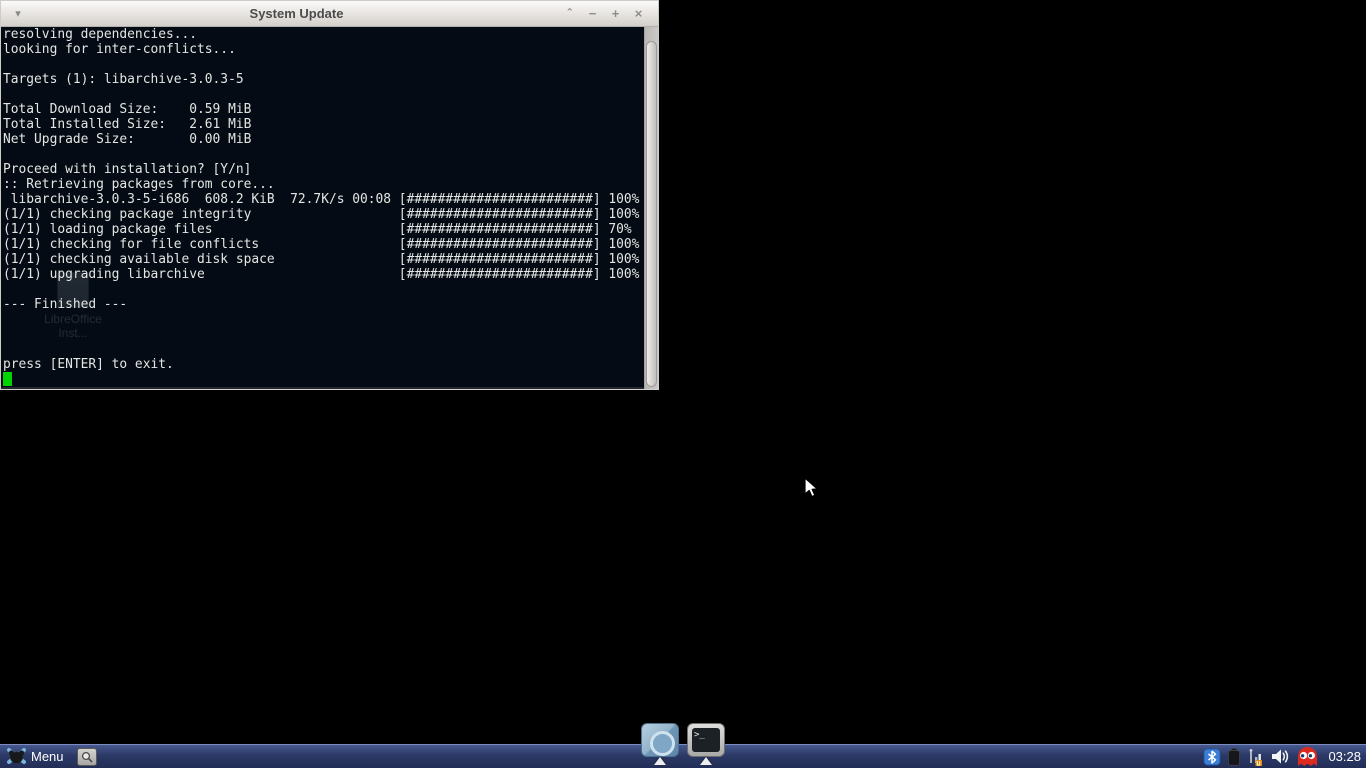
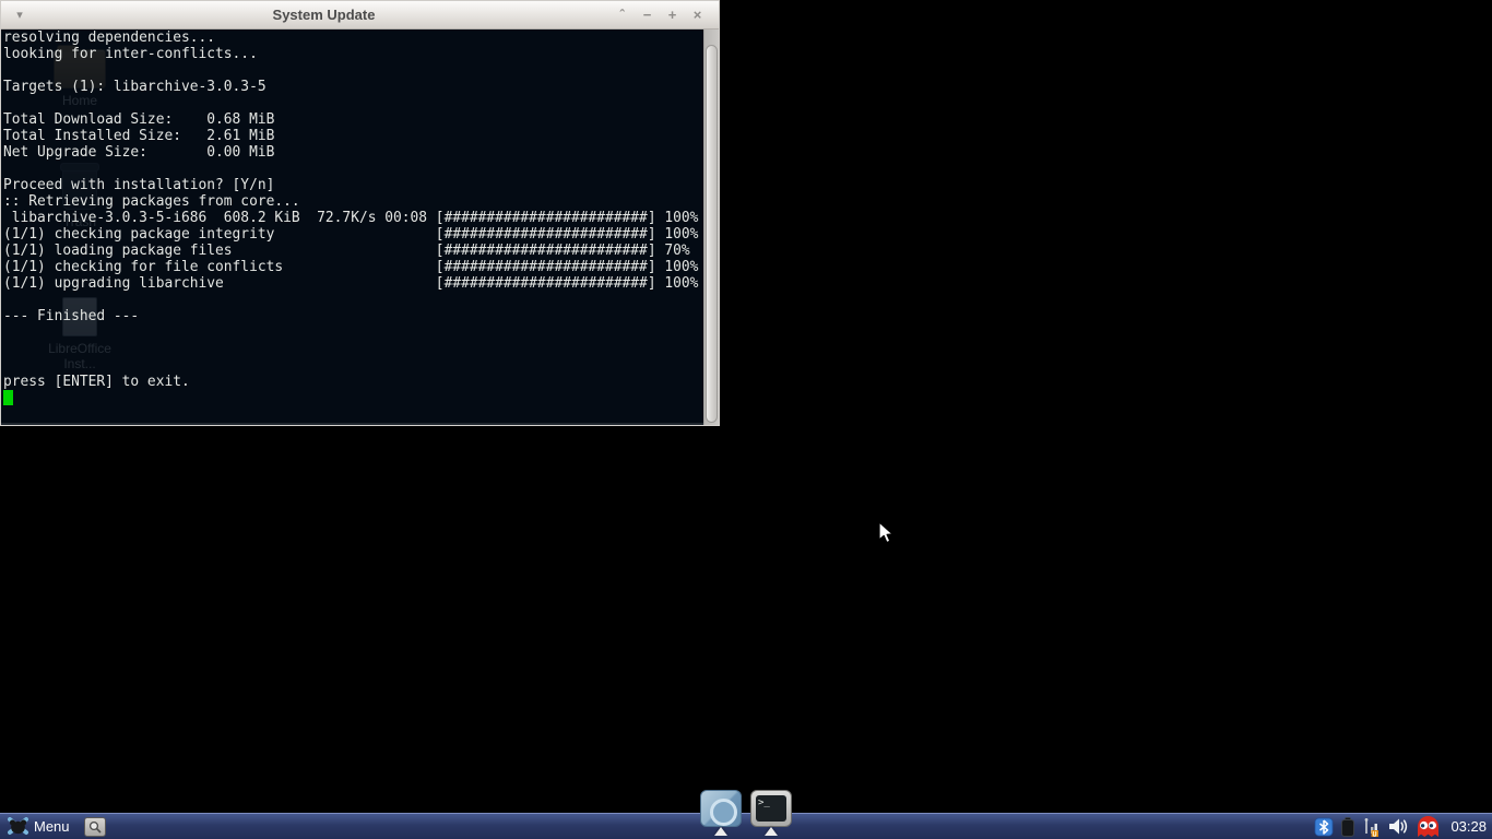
+ Home
+ Trash
  LibreOffice Inst...
  ▾
  System Update
  ˆ
  −
  +
  ×
  resolving dependencies...
  looking for inter-conflicts...
  Targets (1): libarchive-3.0.3-5
- Total Download Size: 0.59 MiB
+ Total Download Size: 0.68 MiB
  Total Installed Size: 2.61 MiB
  Net Upgrade Size: 0.00 MiB
  Proceed with installation? [Y/n]
  :: Retrieving packages from core...
  libarchive-3.0.3-5-i686 608.2 KiB 72.7K/s 00:08 [########################] 100%
  (1/1) checking package integrity [########################] 100%
  (1/1) loading package files [########################] 70%
  (1/1) checking for file conflicts [########################] 100%
- (1/1) checking available disk space [########################] 100%
  (1/1) upgrading libarchive [########################] 100%
  --- Finished ---
  press [ENTER] to exit.
  >_
  Menu
  03:28
